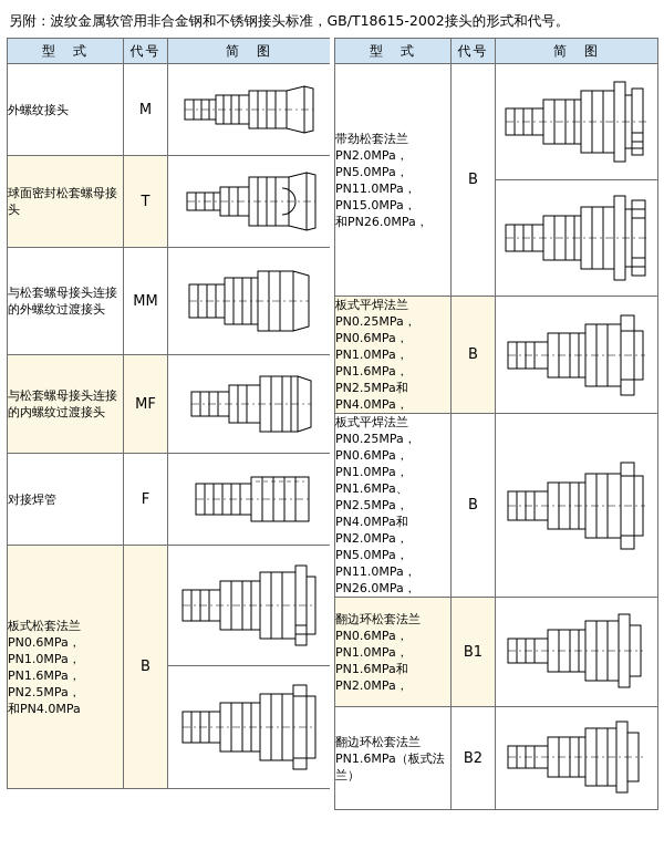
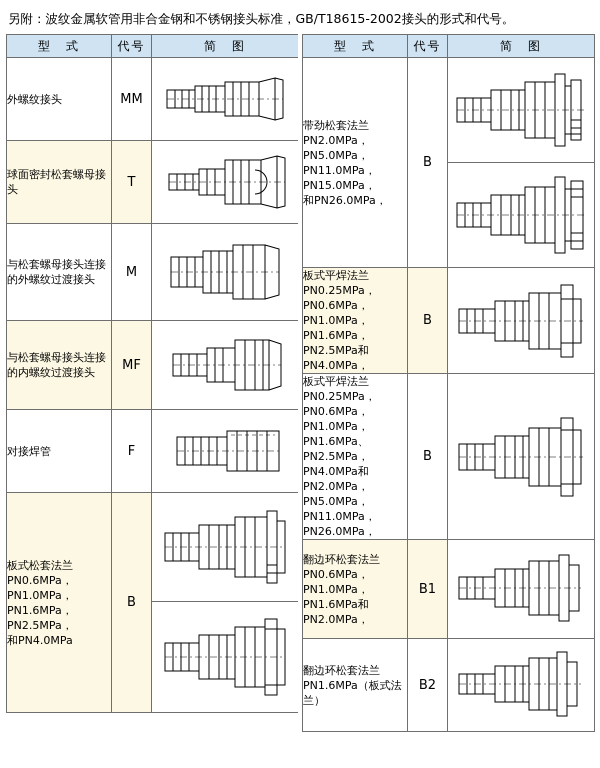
  另附：波纹金属软管用非合金钢和不锈钢接头标准，GB/T18615-2002接头的形式和代号。
  型 式	代号	简 图
- 外螺纹接头	M
+ 外螺纹接头	MM
  球面密封松套螺母接头	T
- 与松套螺母接头连接的外螺纹过渡接头	MM
+ 与松套螺母接头连接的外螺纹过渡接头	M
  与松套螺母接头连接的内螺纹过渡接头	MF
  对接焊管	F
  板式松套法兰 PN0.6MPa，PN1.0MPa， PN1.6MPa，PN2.5MPa， 和PN4.0MPa	B
  型 式	代号	简 图
  带劲松套法兰 PN2.0MPa，PN5.0MPa， PN11.0MPa，PN15.0MPa， 和PN26.0MPa，	B
  板式平焊法兰 PN0.25MPa，PN0.6MPa， PN1.0MPa，PN1.6MPa， PN2.5MPa和PN4.0MPa，	B
  板式平焊法兰 PN0.25MPa，PN0.6MPa， PN1.0MPa，PN1.6MPa、 PN2.5MPa，PN4.0MPa和 PN2.0MPa，PN5.0MPa， PN11.0MPa，PN26.0MPa，	B
  翻边环松套法兰 PN0.6MPa，PN1.0MPa， PN1.6MPa和PN2.0MPa，	B1
  翻边环松套法兰 PN1.6MPa（板式法兰）	B2
